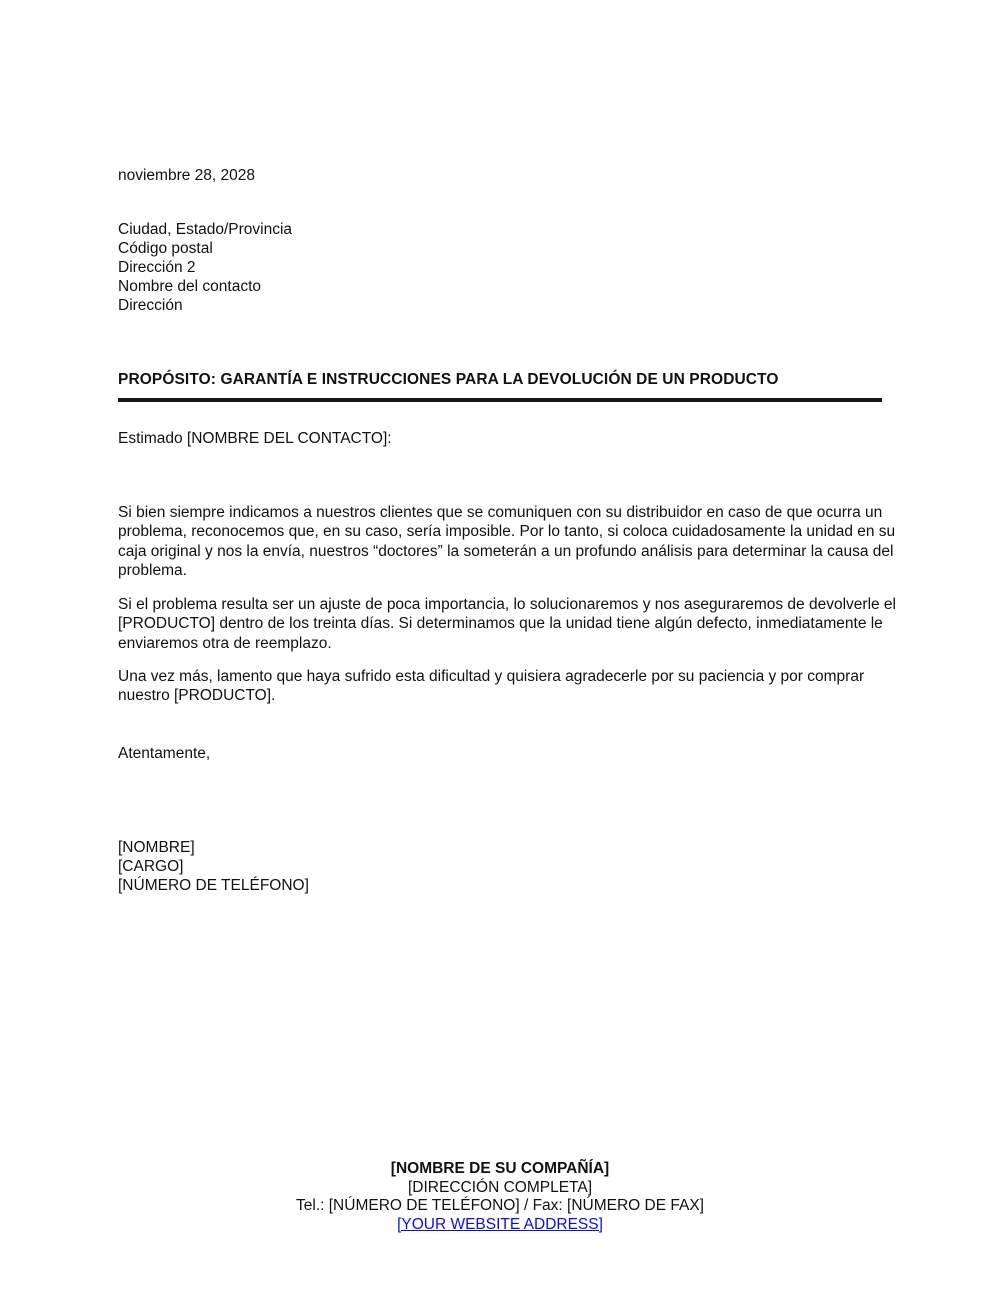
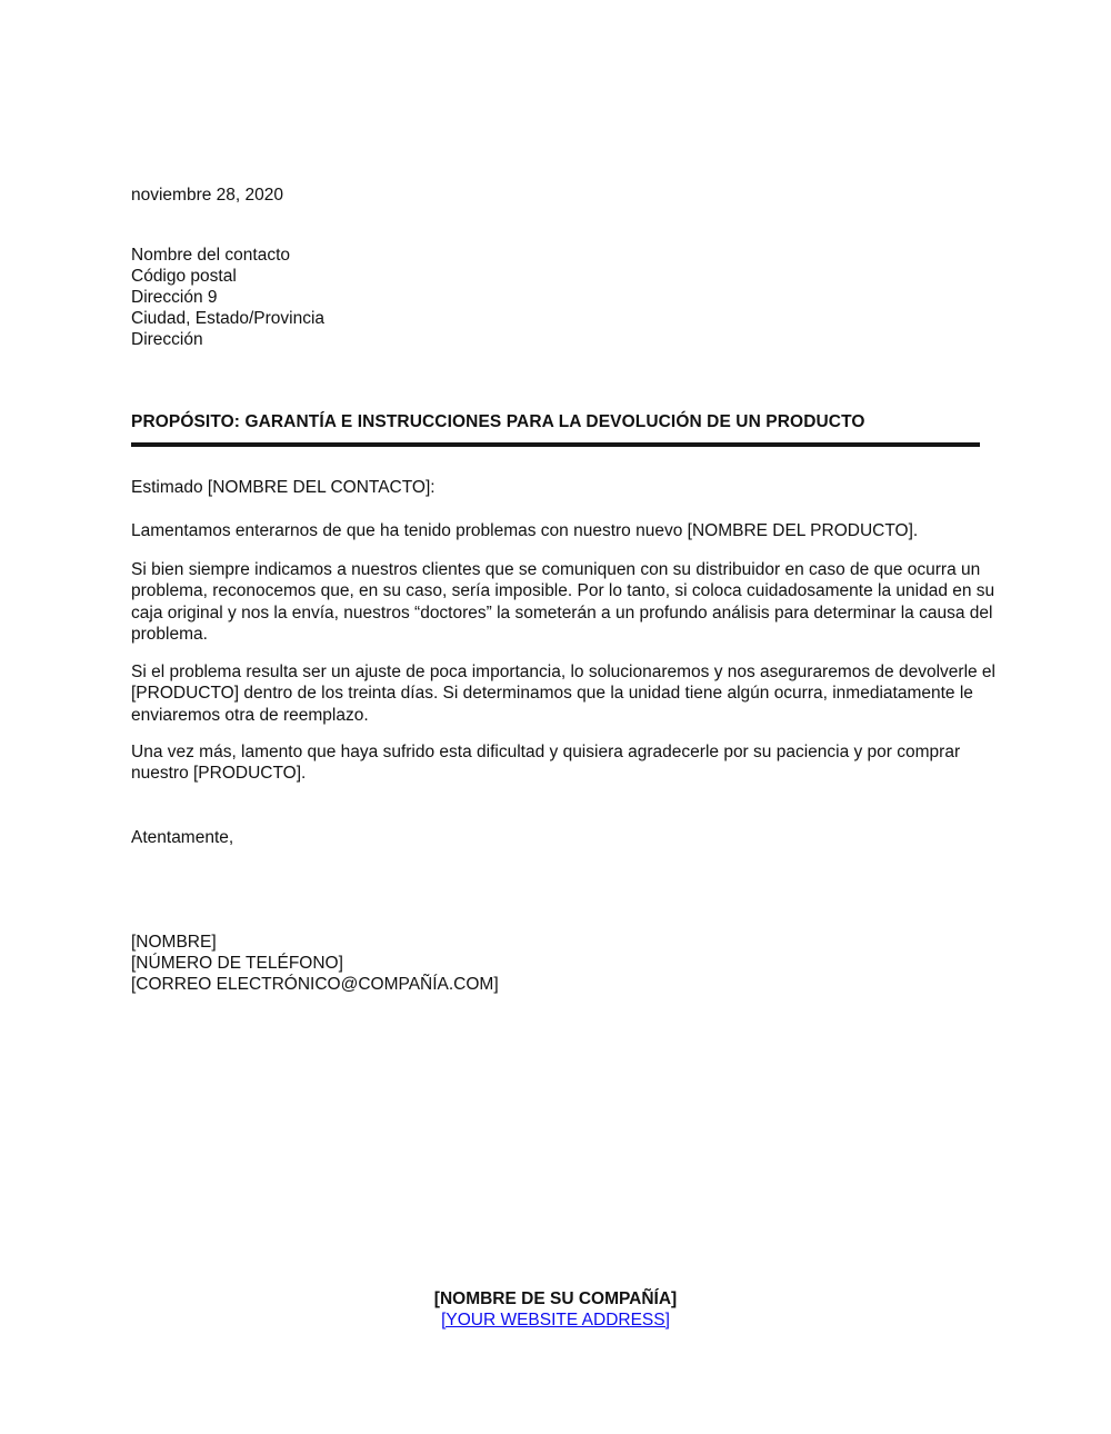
- noviembre 28, 2028
+ noviembre 28, 2020
- Ciudad, Estado/Provincia
+ Nombre del contacto
  Código postal
- Dirección 2
+ Dirección 9
- Nombre del contacto
+ Ciudad, Estado/Provincia
  Dirección
  PROPÓSITO: GARANTÍA E INSTRUCCIONES PARA LA DEVOLUCIÓN DE UN PRODUCTO
  Estimado [NOMBRE DEL CONTACTO]:
+ Lamentamos enterarnos de que ha tenido problemas con nuestro nuevo [NOMBRE DEL PRODUCTO].
  Si bien siempre indicamos a nuestros clientes que se comuniquen con su distribuidor en caso de que ocurra un problema, reconocemos que, en su caso, sería imposible. Por lo tanto, si coloca cuidadosamente la unidad en su caja original y nos la envía, nuestros “doctores” la someterán a un profundo análisis para determinar la causa del problema.
- Si el problema resulta ser un ajuste de poca importancia, lo solucionaremos y nos aseguraremos de devolverle el [PRODUCTO] dentro de los treinta días. Si determinamos que la unidad tiene algún defecto, inmediatamente le enviaremos otra de reemplazo.
+ Si el problema resulta ser un ajuste de poca importancia, lo solucionaremos y nos aseguraremos de devolverle el [PRODUCTO] dentro de los treinta días. Si determinamos que la unidad tiene algún ocurra, inmediatamente le enviaremos otra de reemplazo.
  Una vez más, lamento que haya sufrido esta dificultad y quisiera agradecerle por su paciencia y por comprar nuestro [PRODUCTO].
  Atentamente,
  [NOMBRE]
- [CARGO]
  [NÚMERO DE TELÉFONO]
+ [CORREO ELECTRÓNICO@COMPAÑÍA.COM]
  [NOMBRE DE SU COMPAÑÍA]
- [DIRECCIÓN COMPLETA]
- Tel.: [NÚMERO DE TELÉFONO] / Fax: [NÚMERO DE FAX]
  [YOUR WEBSITE ADDRESS]
